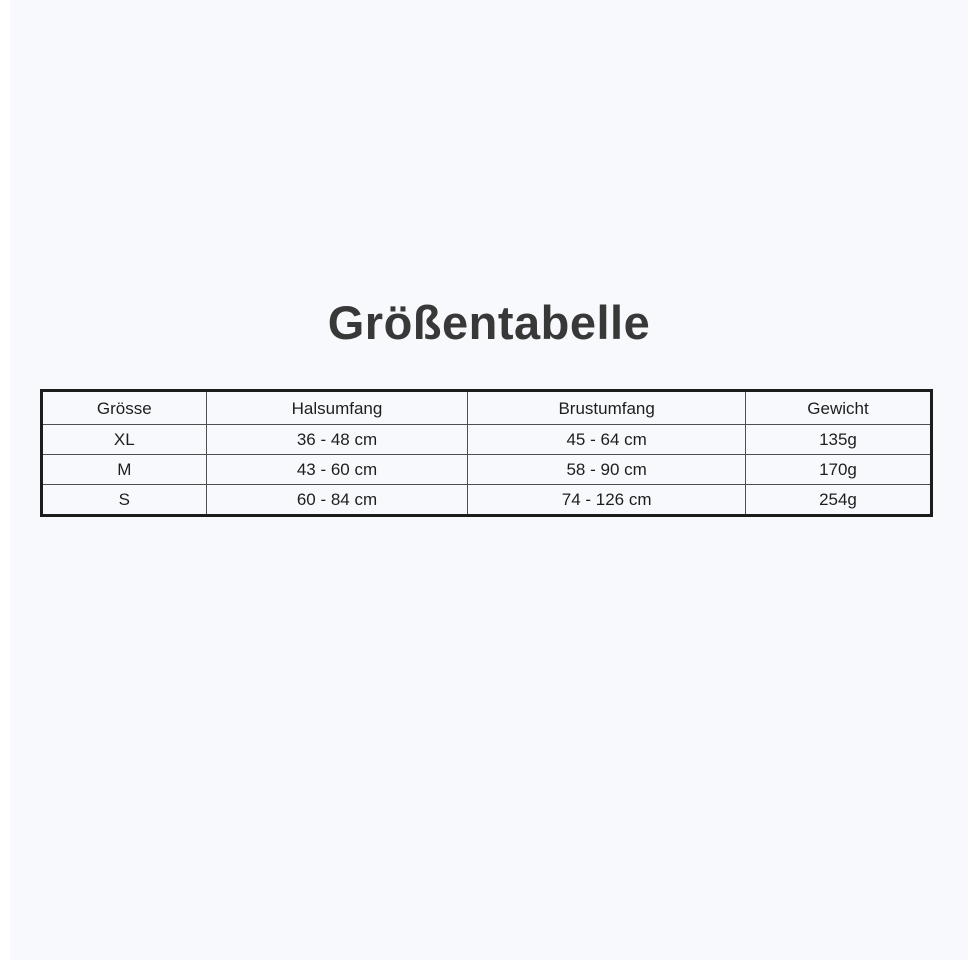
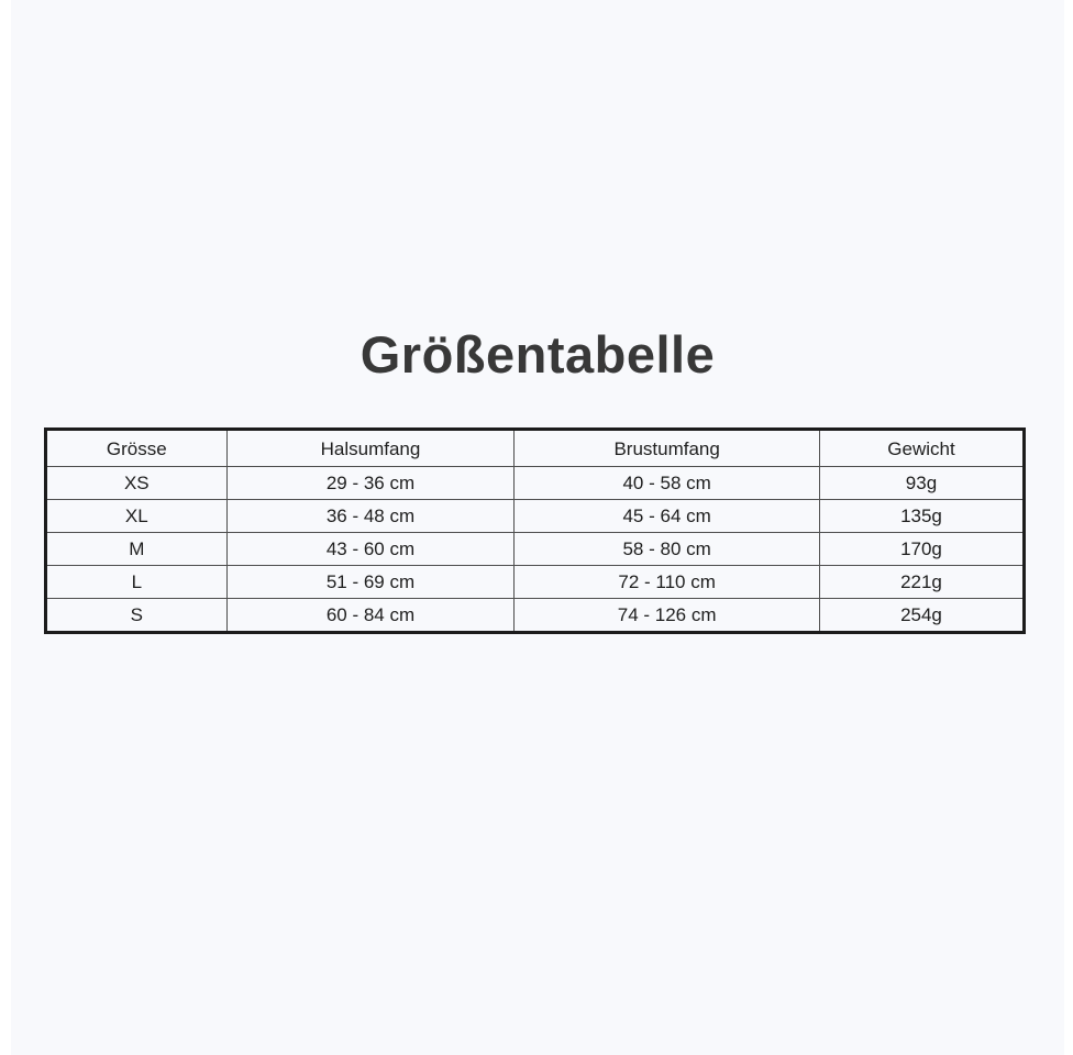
  Größentabelle
  Grösse	Halsumfang	Brustumfang	Gewicht
+ XS	29 - 36 cm	40 - 58 cm	93g
  XL	36 - 48 cm	45 - 64 cm	135g
- M	43 - 60 cm	58 - 90 cm	170g
+ M	43 - 60 cm	58 - 80 cm	170g
+ L	51 - 69 cm	72 - 110 cm	221g
  S	60 - 84 cm	74 - 126 cm	254g
